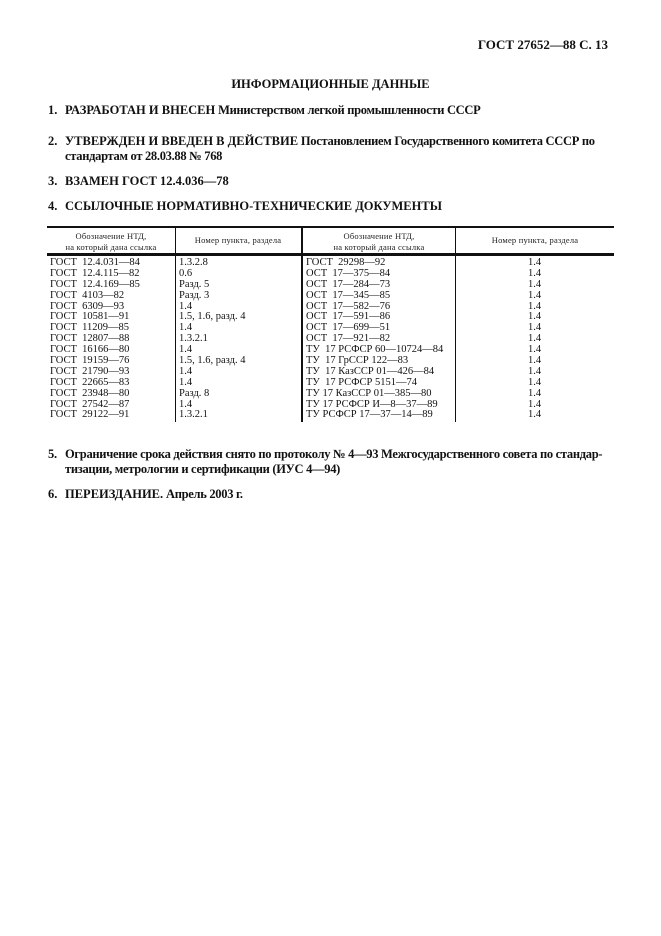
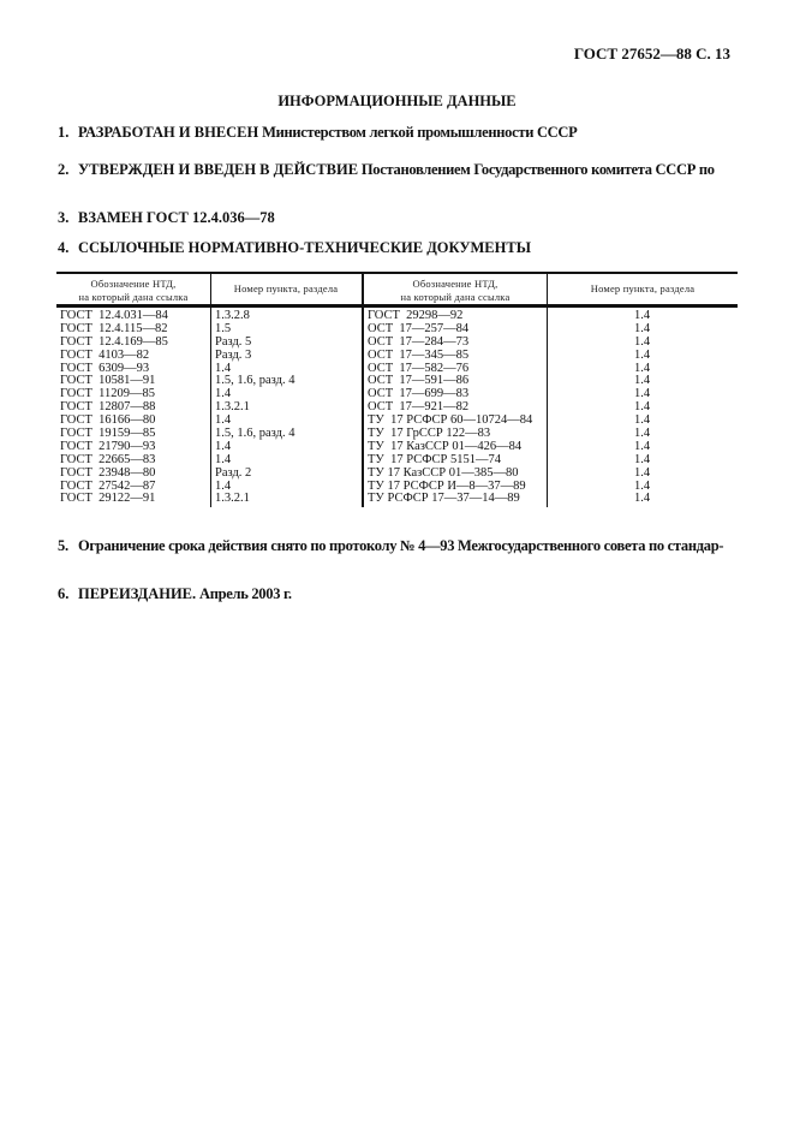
  ГОСТ 27652—88 С. 13
  ИНФОРМАЦИОННЫЕ ДАННЫЕ
  1. РАЗРАБОТАН И ВНЕСЕН Министерством легкой промышленности СССР
  2. УТВЕРЖДЕН И ВВЕДЕН В ДЕЙСТВИЕ Постановлением Государственного комитета СССР по
- стандартам от 28.03.88 № 768
  3. ВЗАМЕН ГОСТ 12.4.036—78
  4. ССЫЛОЧНЫЕ НОРМАТИВНО-ТЕХНИЧЕСКИЕ ДОКУМЕНТЫ
  Обозначение НТД,
  на который дана ссылка
  Номер пункта, раздела
  Обозначение НТД,
  на который дана ссылка
  Номер пункта, раздела
  ГОСТ 12.4.031—84
  1.3.2.8
  ГОСТ 29298—92
  1.4
  ГОСТ 12.4.115—82
- 0.6
+ 1.5
- ОСТ 17—375—84
+ ОСТ 17—257—84
  1.4
  ГОСТ 12.4.169—85
  Разд. 5
  ОСТ 17—284—73
  1.4
  ГОСТ 4103—82
  Разд. 3
  ОСТ 17—345—85
  1.4
  ГОСТ 6309—93
  1.4
  ОСТ 17—582—76
  1.4
  ГОСТ 10581—91
  1.5, 1.6, разд. 4
  ОСТ 17—591—86
  1.4
  ГОСТ 11209—85
  1.4
- ОСТ 17—699—51
+ ОСТ 17—699—83
  1.4
  ГОСТ 12807—88
  1.3.2.1
  ОСТ 17—921—82
  1.4
  ГОСТ 16166—80
  1.4
  ТУ 17 РСФСР 60—10724—84
  1.4
- ГОСТ 19159—76
+ ГОСТ 19159—85
  1.5, 1.6, разд. 4
  ТУ 17 ГрССР 122—83
  1.4
  ГОСТ 21790—93
  1.4
  ТУ 17 КазССР 01—426—84
  1.4
  ГОСТ 22665—83
  1.4
  ТУ 17 РСФСР 5151—74
  1.4
  ГОСТ 23948—80
- Разд. 8
+ Разд. 2
  ТУ 17 КазССР 01—385—80
  1.4
  ГОСТ 27542—87
  1.4
  ТУ 17 РСФСР И—8—37—89
  1.4
  ГОСТ 29122—91
  1.3.2.1
  ТУ РСФСР 17—37—14—89
  1.4
  5. Ограничение срока действия снято по протоколу № 4—93 Межгосударственного совета по стандар-
- тизации, метрологии и сертификации (ИУС 4—94)
  6. ПЕРЕИЗДАНИЕ. Апрель 2003 г.
